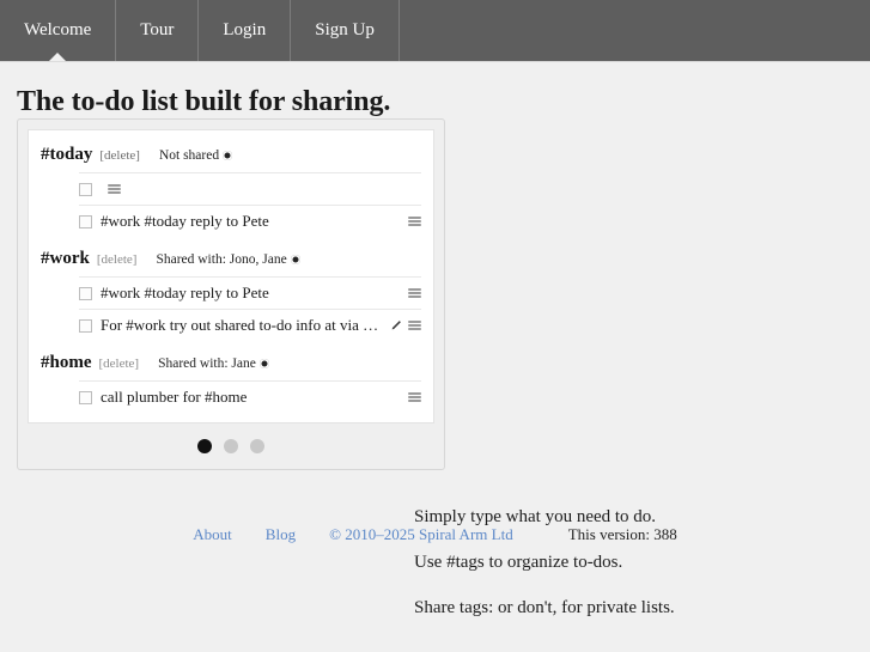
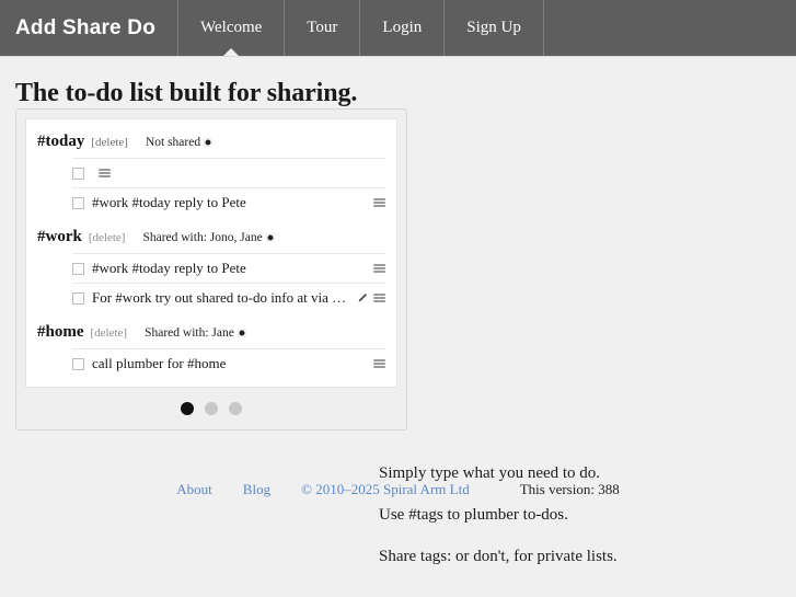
+ Add Share Do
  Welcome
  Tour
  Login
  Sign Up
  The to-do list built for sharing.
  #today
  [delete]
  Not shared
  #work #today reply to Pete
  #work
  [delete]
  Shared with: Jono, Jane
  #work #today reply to Pete
  For #work try out shared to-do info at via htt
  #home
  [delete]
  Shared with: Jane
  call plumber for #home
  Simply type what you need to do.
- Use #tags to organize to-dos.
+ Use #tags to plumber to-dos.
  Share tags: or don't, for private lists.
  About
  Blog
  © 2010–2025 Spiral Arm Ltd
  This version: 388
